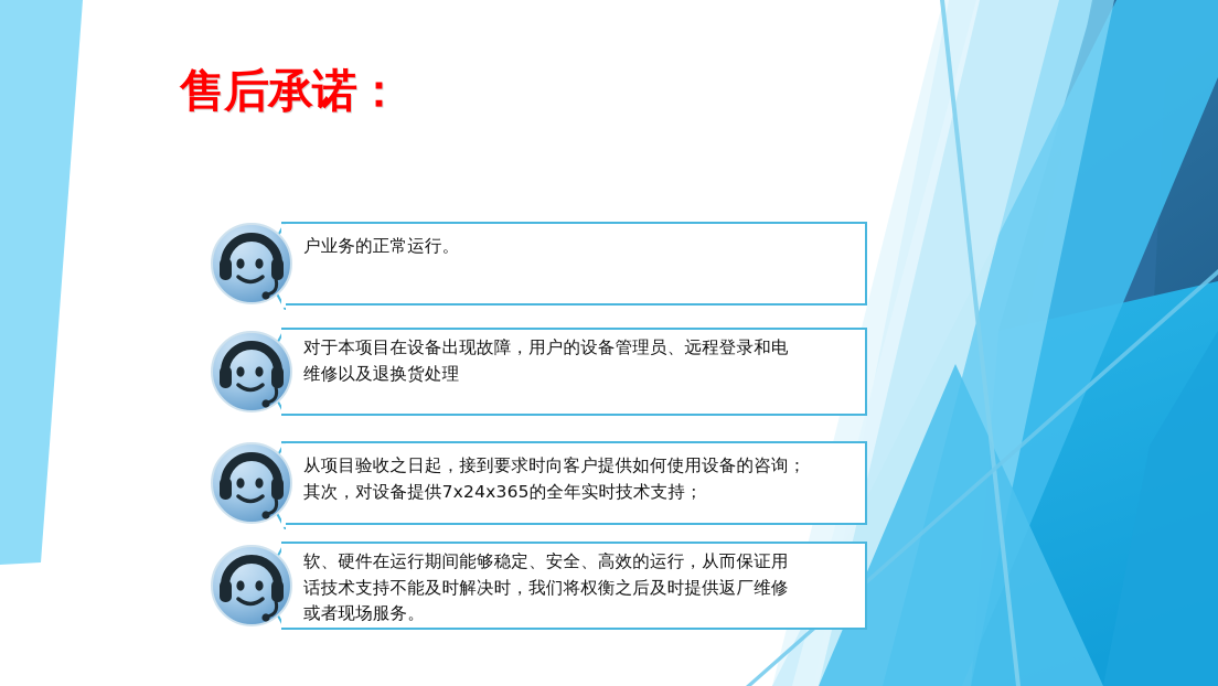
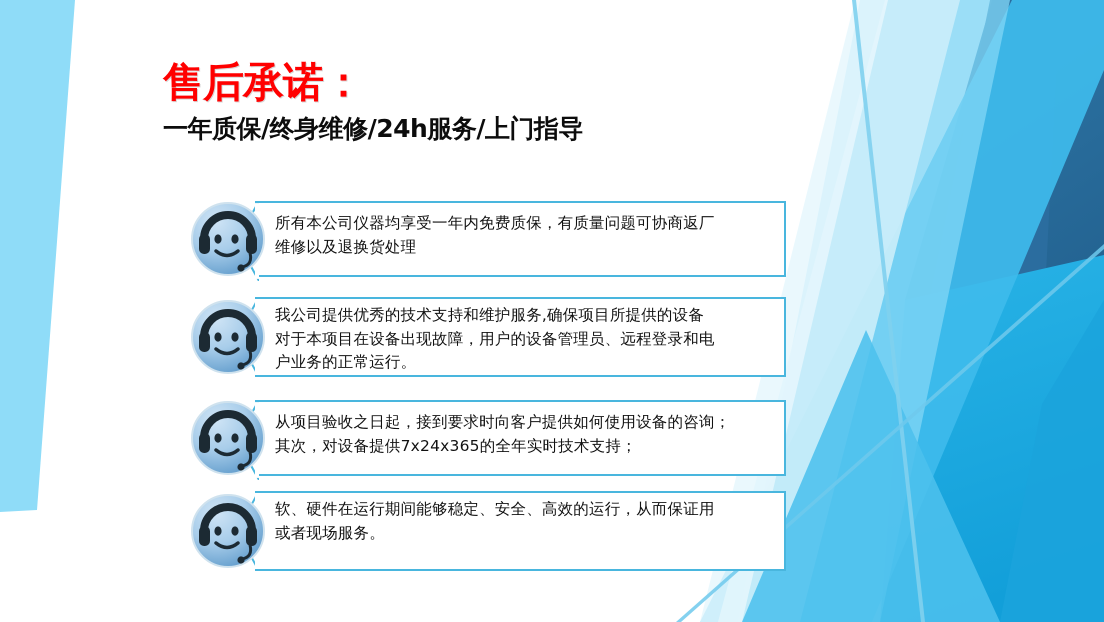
  售后承诺：
+ 一年质保/终身维修/24h服务/上门指导
+ 所有本公司仪器均享受一年内免费质保，有质量问题可协商返厂
- 户业务的正常运行。
+ 维修以及退换货处理
+ 我公司提供优秀的技术支持和维护服务,确保项目所提供的设备
  对于本项目在设备出现故障，用户的设备管理员、远程登录和电
- 维修以及退换货处理
+ 户业务的正常运行。
  从项目验收之日起，接到要求时向客户提供如何使用设备的咨询；
  其次，对设备提供7x24x365的全年实时技术支持；
  软、硬件在运行期间能够稳定、安全、高效的运行，从而保证用
- 话技术支持不能及时解决时，我们将权衡之后及时提供返厂维修
  或者现场服务。
